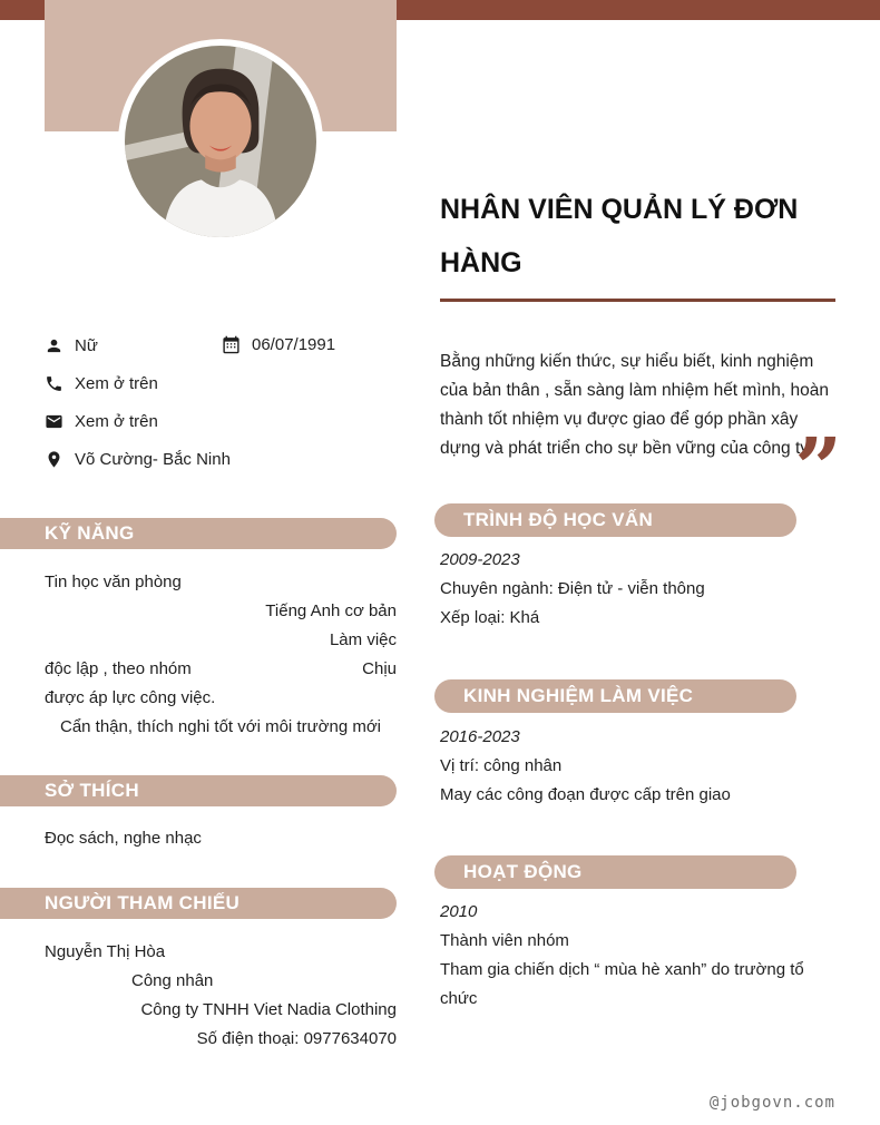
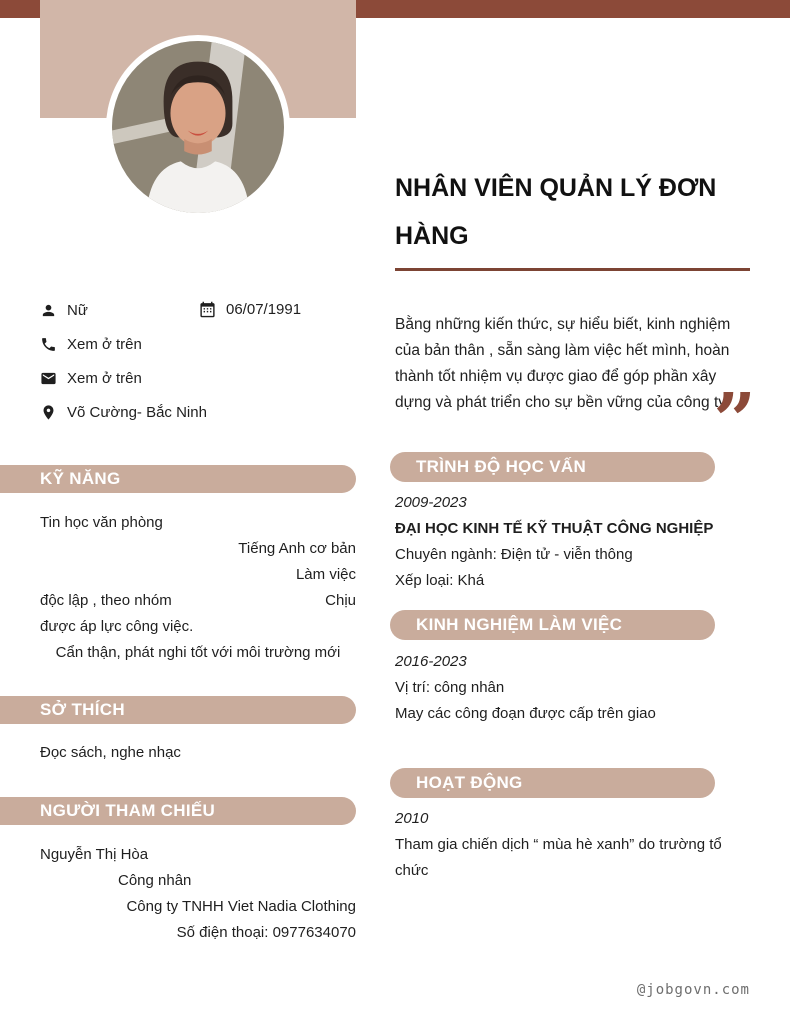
  Nữ
  06/07/1991
  Xem ở trên
  Xem ở trên
  Võ Cường- Bắc Ninh
  KỸ NĂNG
  Tin học văn phòng
  Tiếng Anh cơ bản
  Làm việc
  độc lập , theo nhóm
  Chịu
  được áp lực công việc.
- Cẩn thận, thích nghi tốt với môi trường mới
+ Cẩn thận, phát nghi tốt với môi trường mới
  SỞ THÍCH
  Đọc sách, nghe nhạc
  NGƯỜI THAM CHIẾU
  Nguyễn Thị Hòa
  Công nhân
  Công ty TNHH Viet Nadia Clothing
  Số điện thoại: 0977634070
  NHÂN VIÊN QUẢN LÝ ĐƠN HÀNG
- Bằng những kiến thức, sự hiểu biết, kinh nghiệm của bản thân , sẵn sàng làm nhiệm hết mình, hoàn thành tốt nhiệm vụ được giao để góp phần xây dựng và phát triển cho sự bền vững của công ty.
+ Bằng những kiến thức, sự hiểu biết, kinh nghiệm của bản thân , sẵn sàng làm việc hết mình, hoàn thành tốt nhiệm vụ được giao để góp phần xây dựng và phát triển cho sự bền vững của công ty.
  ”
  TRÌNH ĐỘ HỌC VẤN
  2009-2023
+ ĐẠI HỌC KINH TẾ KỸ THUẬT CÔNG NGHIỆP
  Chuyên ngành: Điện tử - viễn thông
  Xếp loại: Khá
  KINH NGHIỆM LÀM VIỆC
  2016-2023
  Vị trí: công nhân
  May các công đoạn được cấp trên giao
  HOẠT ĐỘNG
  2010
- Thành viên nhóm
  Tham gia chiến dịch “ mùa hè xanh” do trường tổ chức
  @jobgovn.com
